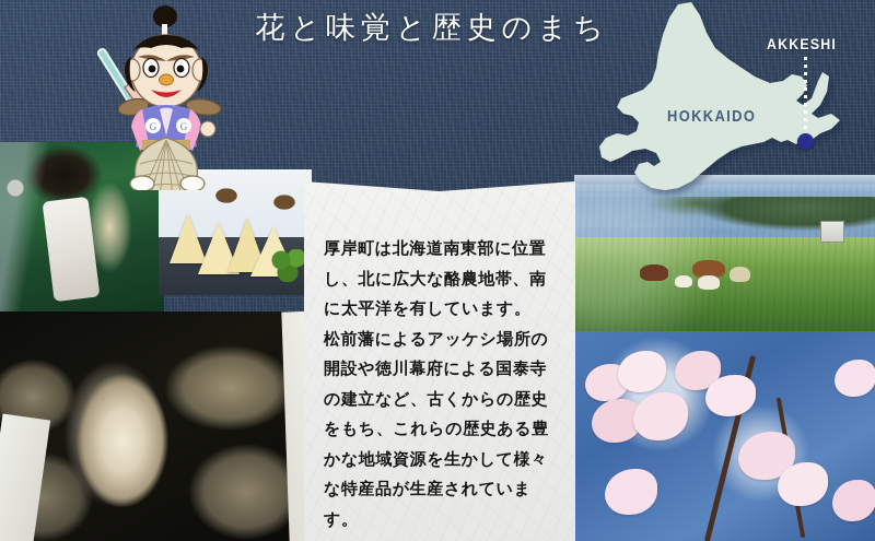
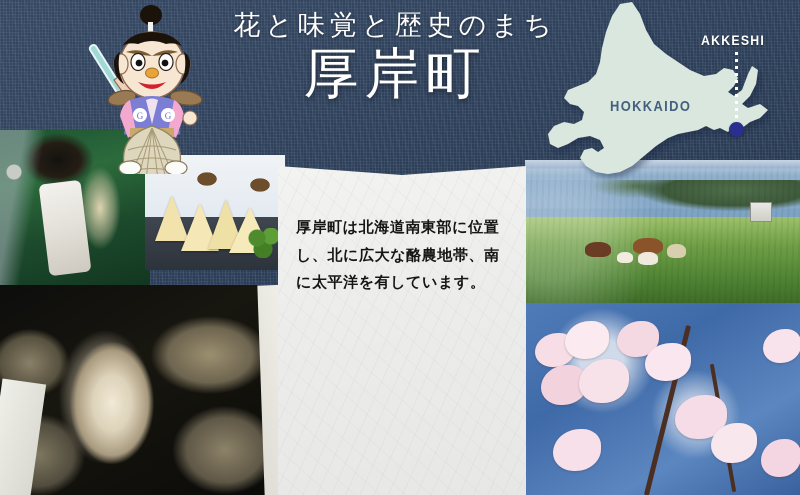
  HOKKAIDO
  AKKESHI
  G
  G
  花と味覚と歴史のまち
+ 厚岸町
  厚岸町は北海道南東部に位置し、北に広大な酪農地帯、南に太平洋を有しています。
- 松前藩によるアッケシ場所の開設や徳川幕府による国泰寺の建立など、古くからの歴史をもち、これらの歴史ある豊かな地域資源を生かして様々な特産品が生産されています。
